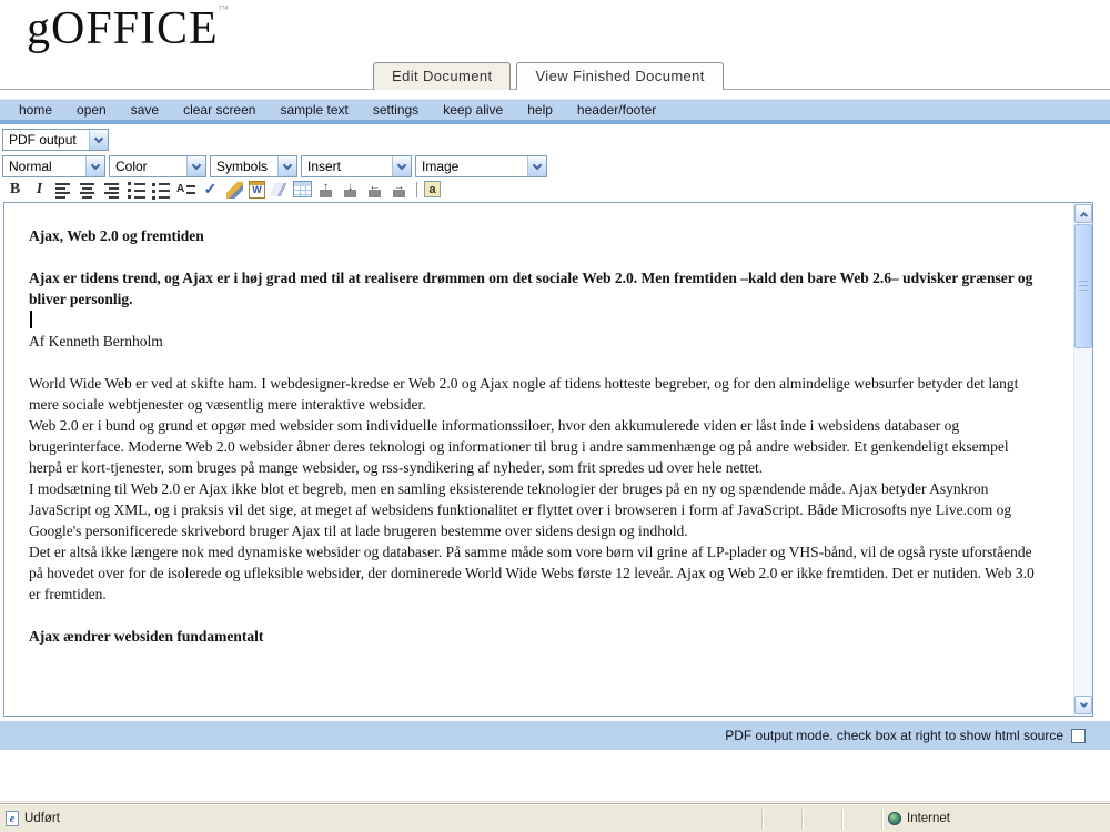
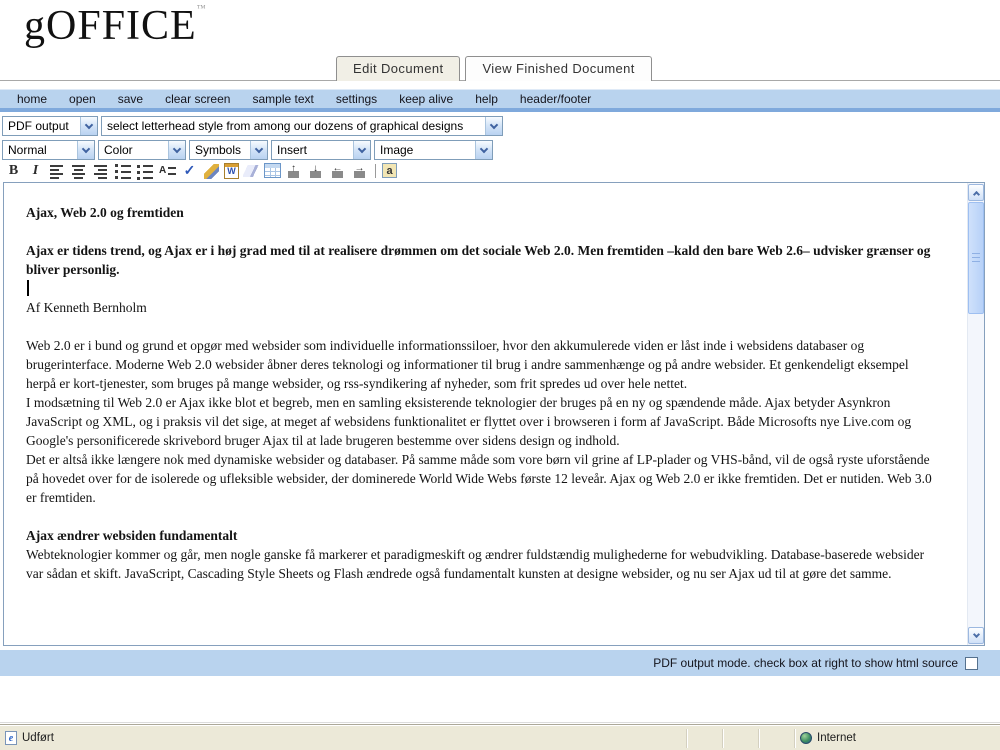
  gOFFICE™
  Edit Document
  View Finished Document
  home
  open
  save
  clear screen
  sample text
  settings
  keep alive
  help
  header/footer
  PDF output
+ select letterhead style from among our dozens of graphical designs
  Normal
  Color
  Symbols
  Insert
  Image
  B
  I
  A
  ✓
  W
  ↑
  ↓
  ←
  →
  a
  Ajax, Web 2.0 og fremtiden
  Ajax er tidens trend, og Ajax er i høj grad med til at realisere drømmen om det sociale Web 2.0. Men fremtiden –kald den bare Web 2.6– udvisker grænser og bliver personlig.
  Af Kenneth Bernholm
- World Wide Web er ved at skifte ham. I webdesigner-kredse er Web 2.0 og Ajax nogle af tidens hotteste begreber, og for den almindelige websurfer betyder det langt mere sociale webtjenester og væsentlig mere interaktive websider.
  Web 2.0 er i bund og grund et opgør med websider som individuelle informationssiloer, hvor den akkumulerede viden er låst inde i websidens databaser og brugerinterface. Moderne Web 2.0 websider åbner deres teknologi og informationer til brug i andre sammenhænge og på andre websider. Et genkendeligt eksempel herpå er kort-tjenester, som bruges på mange websider, og rss-syndikering af nyheder, som frit spredes ud over hele nettet.
  I modsætning til Web 2.0 er Ajax ikke blot et begreb, men en samling eksisterende teknologier der bruges på en ny og spændende måde. Ajax betyder Asynkron JavaScript og XML, og i praksis vil det sige, at meget af websidens funktionalitet er flyttet over i browseren i form af JavaScript. Både Microsofts nye Live.com og Google's personificerede skrivebord bruger Ajax til at lade brugeren bestemme over sidens design og indhold.
  Det er altså ikke længere nok med dynamiske websider og databaser. På samme måde som vore børn vil grine af LP-plader og VHS-bånd, vil de også ryste uforstående på hovedet over for de isolerede og ufleksible websider, der dominerede World Wide Webs første 12 leveår. Ajax og Web 2.0 er ikke fremtiden. Det er nutiden. Web 3.0 er fremtiden.
  Ajax ændrer websiden fundamentalt
+ Webteknologier kommer og går, men nogle ganske få markerer et paradigmeskift og ændrer fuldstændig mulighederne for webudvikling. Database-baserede websider var sådan et skift. JavaScript, Cascading Style Sheets og Flash ændrede også fundamentalt kunsten at designe websider, og nu ser Ajax ud til at gøre det samme.
  PDF output mode. check box at right to show html source
  e
  Udført
  Internet
